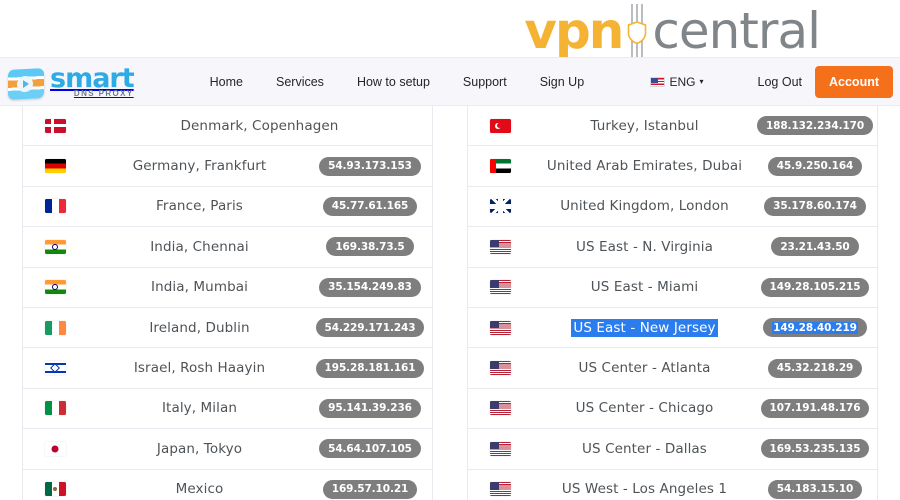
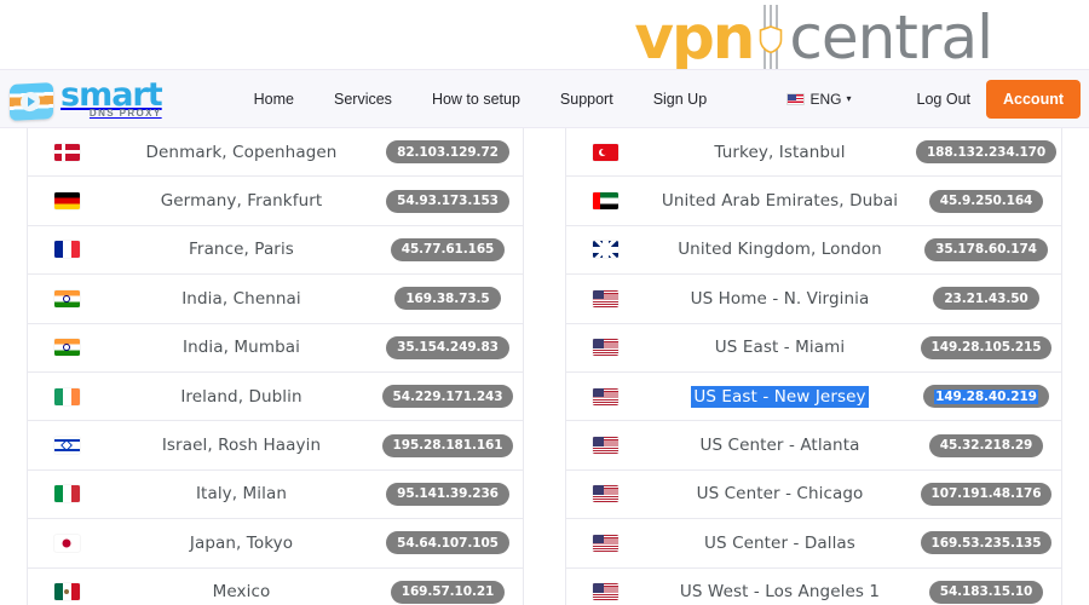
  vpn
  central
  smart
  DNS PROXY
  Home
  Services
  How to setup
  Support
  Sign Up
  ENG
  ▾
  Log Out
  Account
  Denmark, Copenhagen
+ 82.103.129.72
  Germany, Frankfurt
  54.93.173.153
  France, Paris
  45.77.61.165
  India, Chennai
  169.38.73.5
  India, Mumbai
  35.154.249.83
  Ireland, Dublin
  54.229.171.243
  Israel, Rosh Haayin
  195.28.181.161
  Italy, Milan
  95.141.39.236
  Japan, Tokyo
  54.64.107.105
  Mexico
  169.57.10.21
  Turkey, Istanbul
  188.132.234.170
  United Arab Emirates, Dubai
  45.9.250.164
  United Kingdom, London
  35.178.60.174
- US East - N. Virginia
+ US Home - N. Virginia
  23.21.43.50
  US East - Miami
  149.28.105.215
  US East - New Jersey
  149.28.40.219
  US Center - Atlanta
  45.32.218.29
  US Center - Chicago
  107.191.48.176
  US Center - Dallas
  169.53.235.135
  US West - Los Angeles 1
  54.183.15.10
